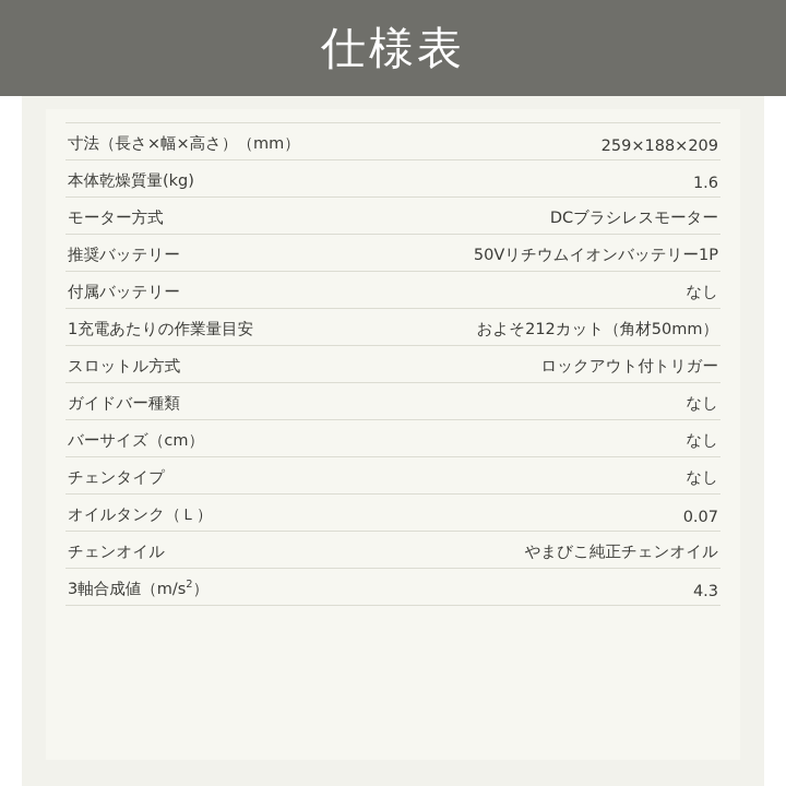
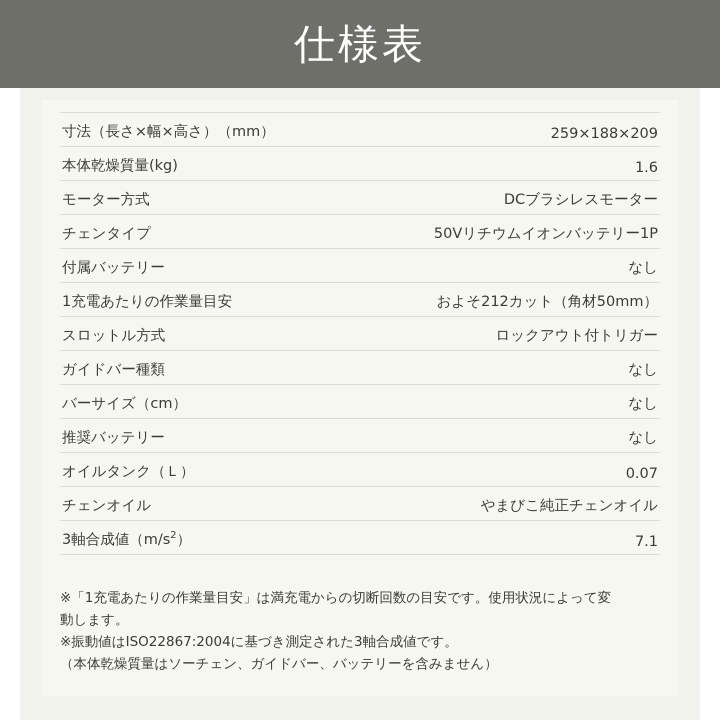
  仕様表
  寸法（長さ×幅×高さ）（mm）	259×188×209
  本体乾燥質量(kg)	1.6
  モーター方式	DCブラシレスモーター
- 推奨バッテリー	50Vリチウムイオンバッテリー1P
+ チェンタイプ	50Vリチウムイオンバッテリー1P
  付属バッテリー	なし
  1充電あたりの作業量目安	およそ212カット（角材50mm）
  スロットル方式	ロックアウト付トリガー
  ガイドバー種類	なし
  バーサイズ（cm）	なし
- チェンタイプ	なし
+ 推奨バッテリー	なし
  オイルタンク（Ｌ）	0.07
  チェンオイル	やまびこ純正チェンオイル
- 3軸合成値（m/s2）	4.3
+ 3軸合成値（m/s2）	7.1
+ ※「1充電あたりの作業量目安」は満充電からの切断回数の目安です。使用状況によって変
+ 動します。
+ ※振動値はISO22867:2004に基づき測定された3軸合成値です。
+ （本体乾燥質量はソーチェン、ガイドバー、バッテリーを含みません）
